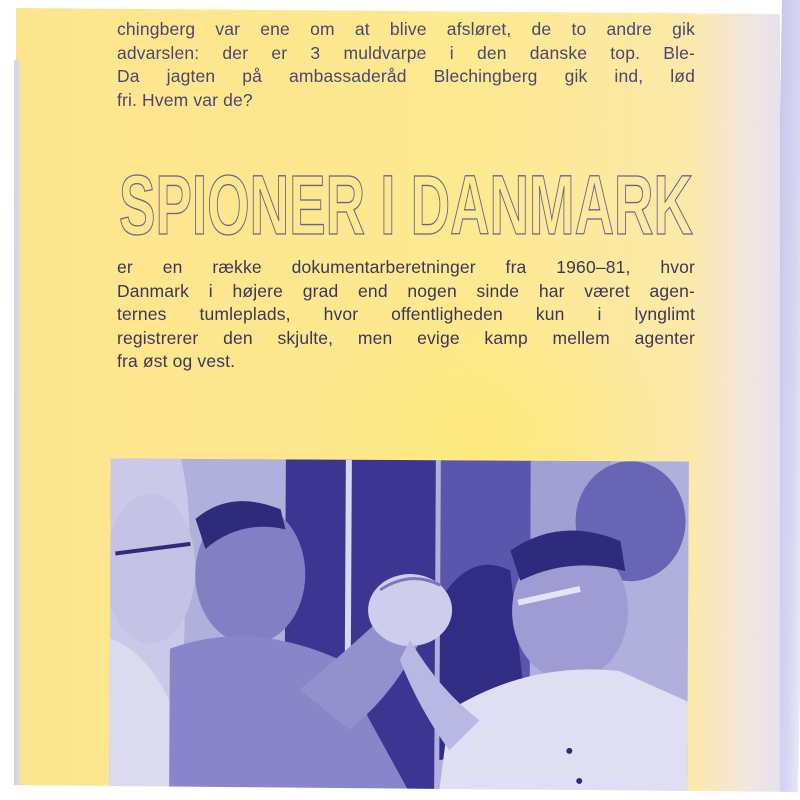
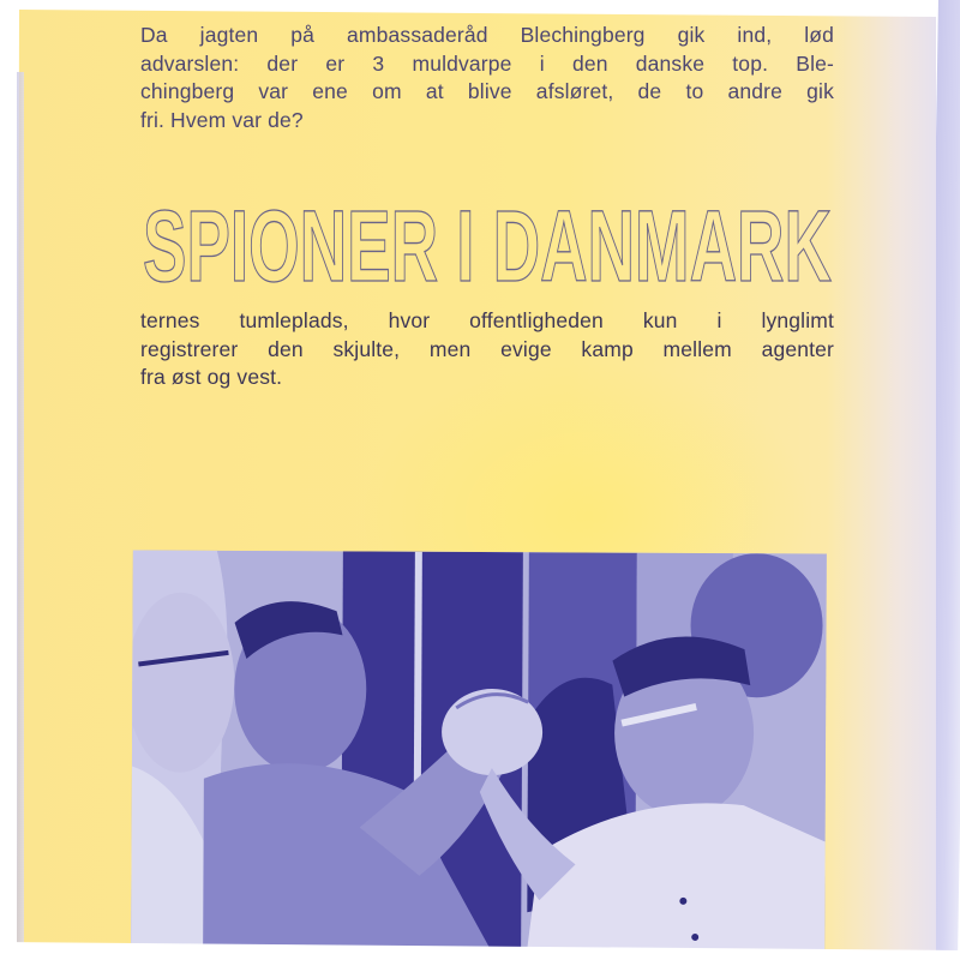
- chingberg var ene om at blive afsløret, de to andre gik
+ Da jagten på ambassaderåd Blechingberg gik ind, lød
  advarslen: der er 3 muldvarpe i den danske top. Ble-
- Da jagten på ambassaderåd Blechingberg gik ind, lød
+ chingberg var ene om at blive afsløret, de to andre gik
  fri. Hvem var de?
  SPIONER I DANMARK
- er en række dokumentarberetninger fra 1960–81, hvor
- Danmark i højere grad end nogen sinde har været agen-
  ternes tumleplads, hvor offentligheden kun i lynglimt
  registrerer den skjulte, men evige kamp mellem agenter
  fra øst og vest.
